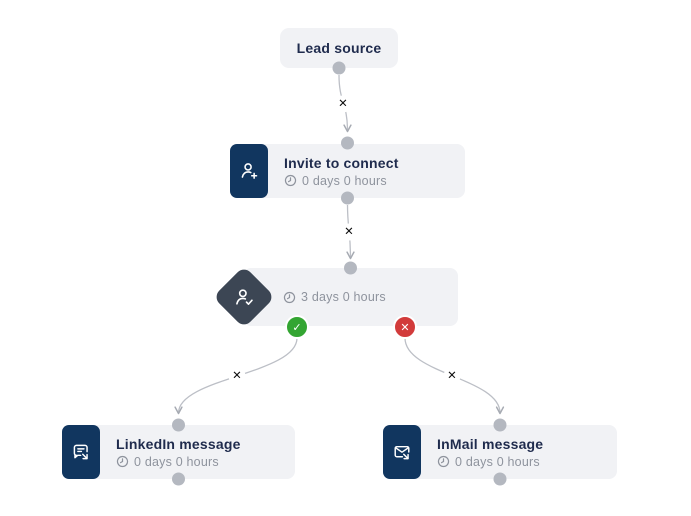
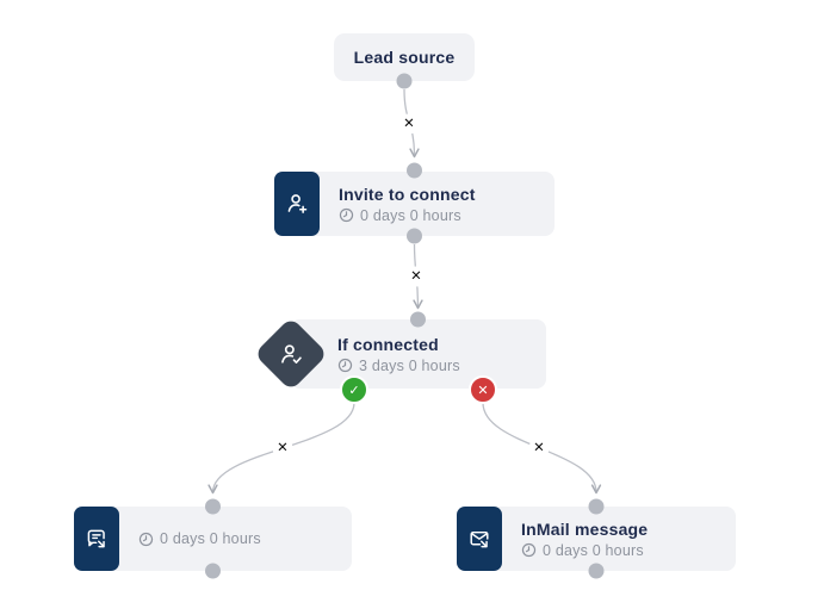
  Lead source
  Invite to connect
  0 days 0 hours
+ If connected
  3 days 0 hours
- LinkedIn message
  0 days 0 hours
  InMail message
  0 days 0 hours
  ✕
  ✕
  ✕
  ✕
  ✓
  ✕
